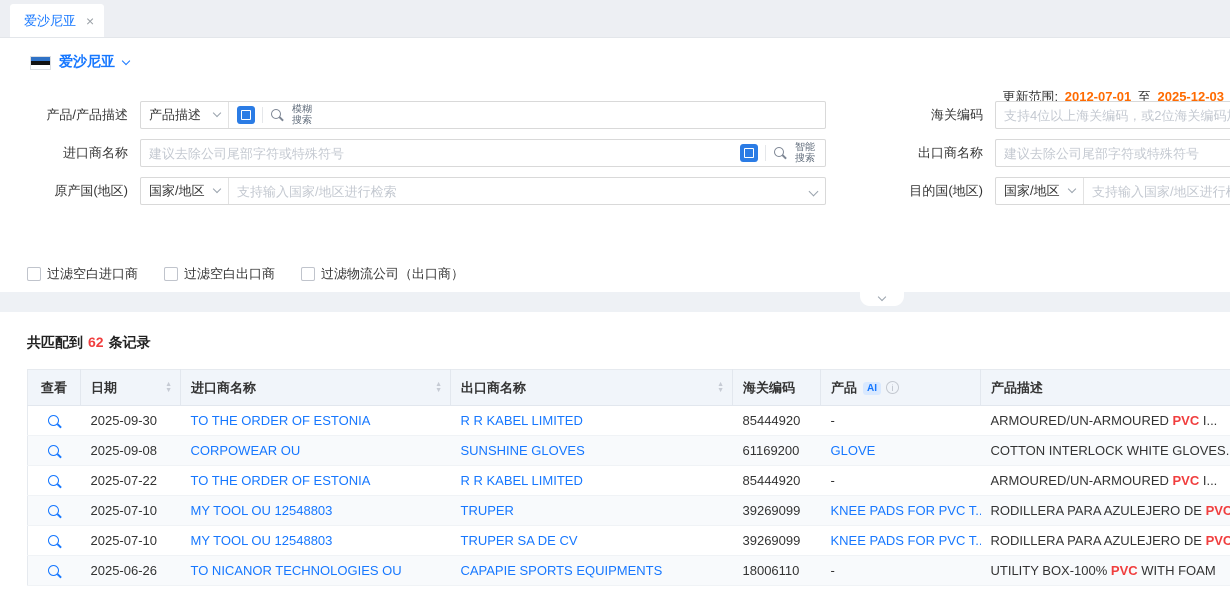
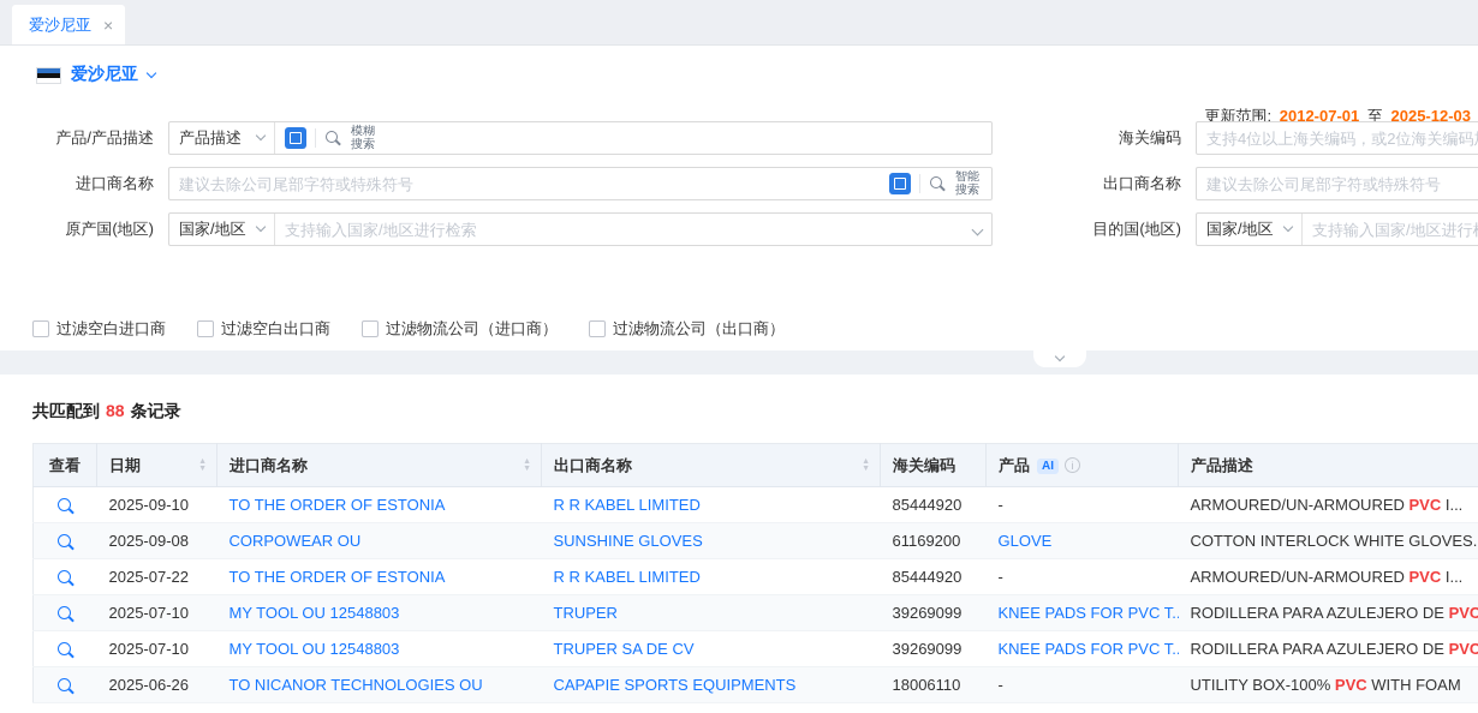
  爱沙尼亚
  ×
  爱沙尼亚
  更新范围: 2012-07-01 至 2025-12-03
  产品/产品描述
  产品描述
  模糊搜索
  海关编码
  支持4位以上海关编码，或2位海关编码
  进口商名称
  建议去除公司尾部字符或特殊符号
  智能搜索
  出口商名称
  建议去除公司尾部字符或特殊符号
  原产国(地区)
  国家/地区
  支持输入国家/地区进行检索
  目的国(地区)
  国家/地区
  支持输入国家/地区进行
  过滤空白进口商
  过滤空白出口商
+ 过滤物流公司（进口商）
  过滤物流公司（出口商）
- 共匹配到 62 条记录
+ 共匹配到 88 条记录
  查看	日期	进口商名称	出口商名称	海关编码	产品 AI i	产品描述
- 	2025-09-30	TO THE ORDER OF ESTONIA	R R KABEL LIMITED	85444920	-	ARMOURED/UN-ARMOURED PVC I...
+ 	2025-09-10	TO THE ORDER OF ESTONIA	R R KABEL LIMITED	85444920	-	ARMOURED/UN-ARMOURED PVC I...
  	2025-09-08	CORPOWEAR OU	SUNSHINE GLOVES	61169200	GLOVE	COTTON INTERLOCK WHITE GLOVES.
  	2025-07-22	TO THE ORDER OF ESTONIA	R R KABEL LIMITED	85444920	-	ARMOURED/UN-ARMOURED PVC I...
  	2025-07-10	MY TOOL OU 12548803	TRUPER	39269099	KNEE PADS FOR PVC T.	RODILLERA PARA AZULEJERO DE PVC
  	2025-07-10	MY TOOL OU 12548803	TRUPER SA DE CV	39269099	KNEE PADS FOR PVC T.	RODILLERA PARA AZULEJERO DE PVC
  	2025-06-26	TO NICANOR TECHNOLOGIES OU	CAPAPIE SPORTS EQUIPMENTS	18006110	-	UTILITY BOX-100% PVC WITH FOAM
